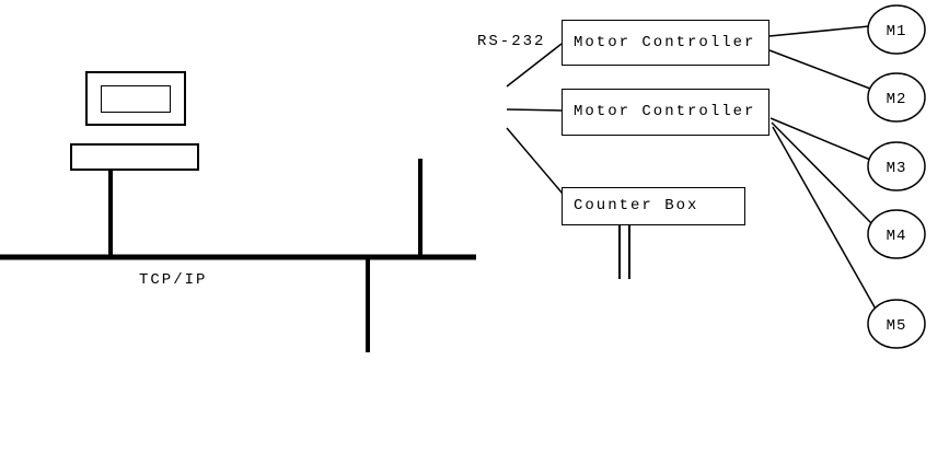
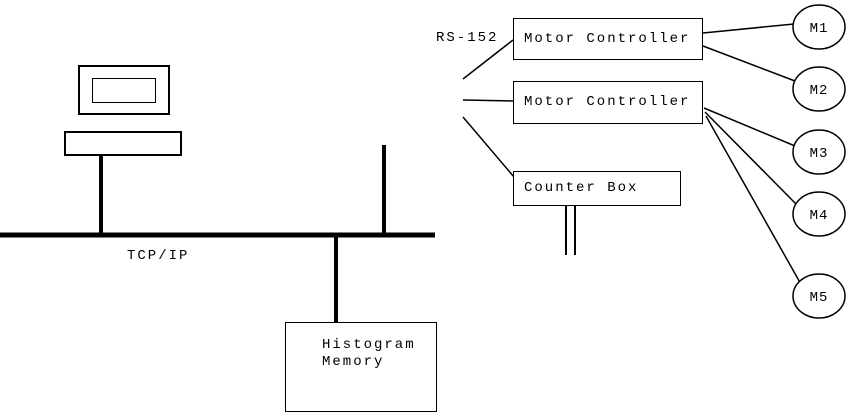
  M1
  M2
  M3
  M4
  M5
  TCP/IP
- RS-232
+ RS-152
  Motor Controller
  Motor Controller
  Counter Box
+ Histogram
+ Memory
